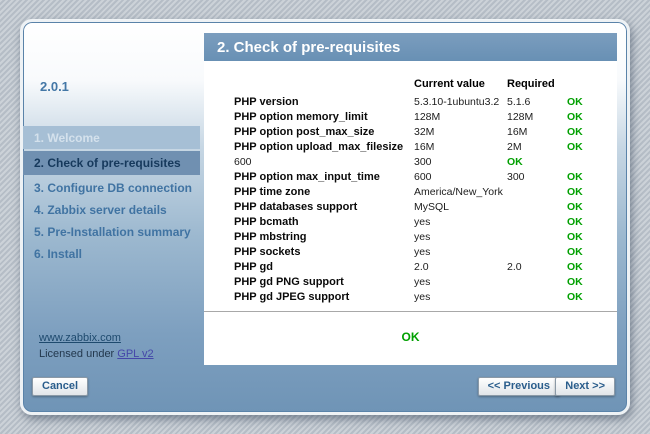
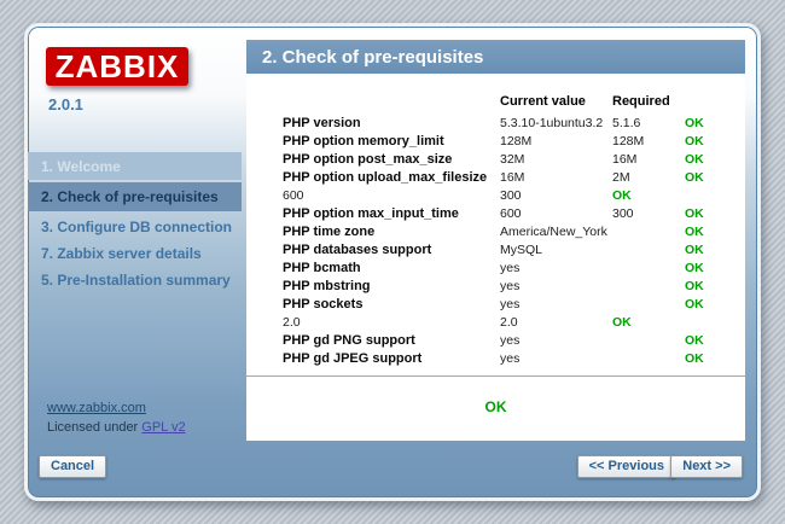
+ ZABBIX
  2.0.1
  1. Welcome
  2. Check of pre-requisites
  3. Configure DB connection
- 4. Zabbix server details
+ 7. Zabbix server details
  5. Pre-Installation summary
- 6. Install
  www.zabbix.com
  Licensed under GPL v2
  2. Check of pre-requisites
  Current value
  Required
  PHP version
  5.3.10-1ubuntu3.2
  5.1.6
  OK
  PHP option memory_limit
  128M
  128M
  OK
  PHP option post_max_size
  32M
  16M
  OK
  PHP option upload_max_filesize
  16M
  2M
  OK
  600
  300
  OK
  PHP option max_input_time
  600
  300
  OK
  PHP time zone
  America/New_York
  OK
  PHP databases support
  MySQL
  OK
  PHP bcmath
  yes
  OK
  PHP mbstring
  yes
  OK
  PHP sockets
  yes
  OK
- PHP gd
  2.0
  2.0
  OK
  PHP gd PNG support
  yes
  OK
  PHP gd JPEG support
  yes
  OK
  OK
  Cancel
  << Previous
  Next >>
